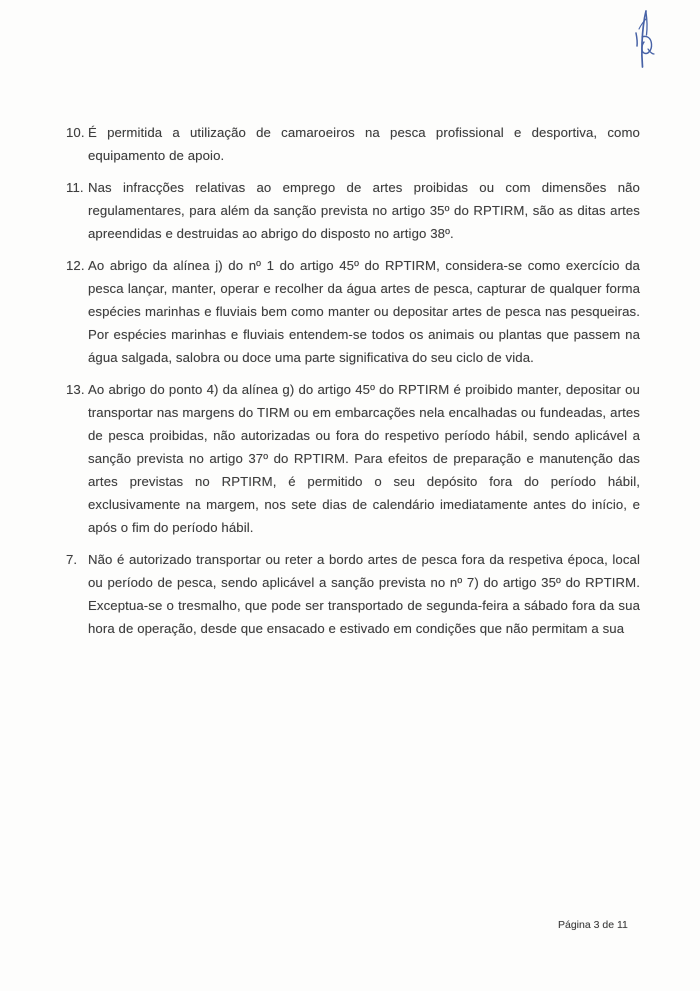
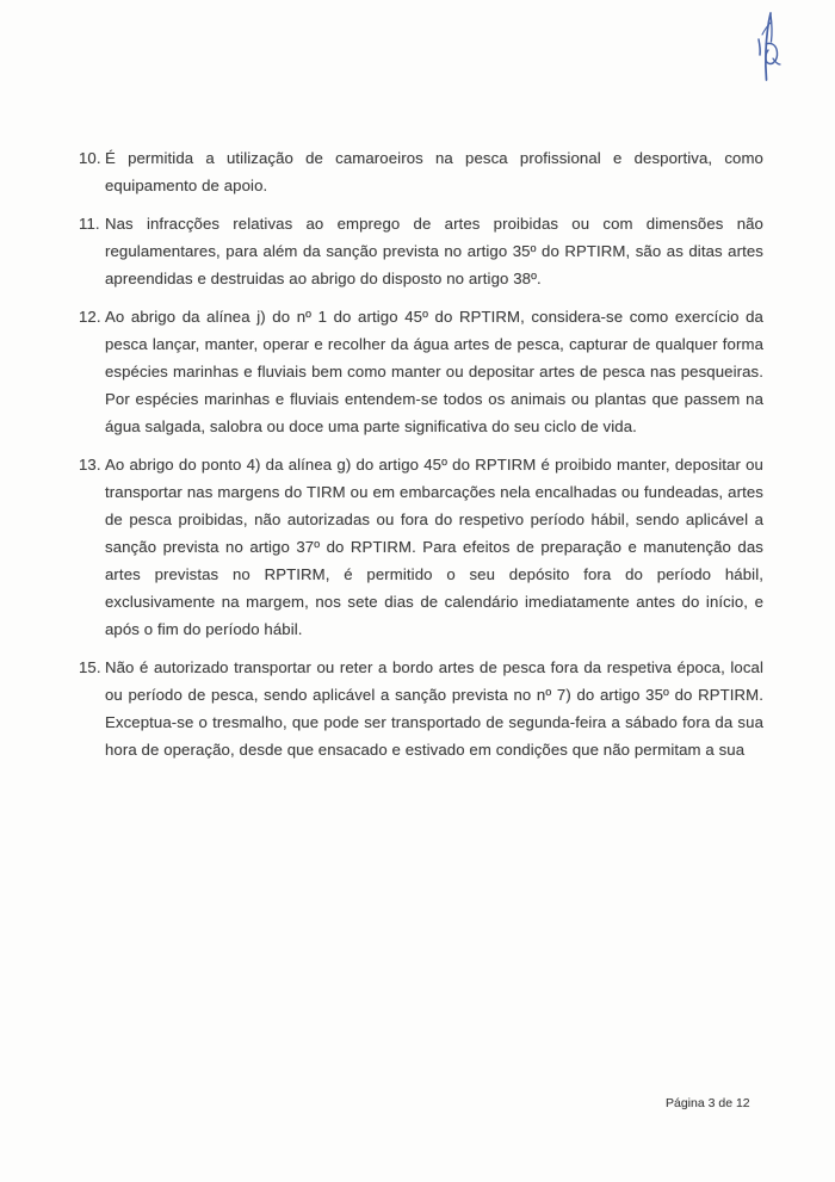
  10.
  É permitida a utilização de camaroeiros na pesca profissional e desportiva, como equipamento de apoio.
  11.
  Nas infracções relativas ao emprego de artes proibidas ou com dimensões não regulamentares, para além da sanção prevista no artigo 35º do RPTIRM, são as ditas artes apreendidas e destruidas ao abrigo do disposto no artigo 38º.
  12.
  Ao abrigo da alínea j) do nº 1 do artigo 45º do RPTIRM, considera-se como exercício da pesca lançar, manter, operar e recolher da água artes de pesca, capturar de qualquer forma espécies marinhas e fluviais bem como manter ou depositar artes de pesca nas pesqueiras. Por espécies marinhas e fluviais entendem-se todos os animais ou plantas que passem na água salgada, salobra ou doce uma parte significativa do seu ciclo de vida.
  13.
  Ao abrigo do ponto 4) da alínea g) do artigo 45º do RPTIRM é proibido manter, depositar ou transportar nas margens do TIRM ou em embarcações nela encalhadas ou fundeadas, artes de pesca proibidas, não autorizadas ou fora do respetivo período hábil, sendo aplicável a sanção prevista no artigo 37º do RPTIRM. Para efeitos de preparação e manutenção das artes previstas no RPTIRM, é permitido o seu depósito fora do período hábil, exclusivamente na margem, nos sete dias de calendário imediatamente antes do início, e após o fim do período hábil.
- 7.
+ 15.
  Não é autorizado transportar ou reter a bordo artes de pesca fora da respetiva época, local ou período de pesca, sendo aplicável a sanção prevista no nº 7) do artigo 35º do RPTIRM. Exceptua-se o tresmalho, que pode ser transportado de segunda-feira a sábado fora da sua hora de operação, desde que ensacado e estivado em condições que não permitam a sua
- Página 3 de 11
+ Página 3 de 12
